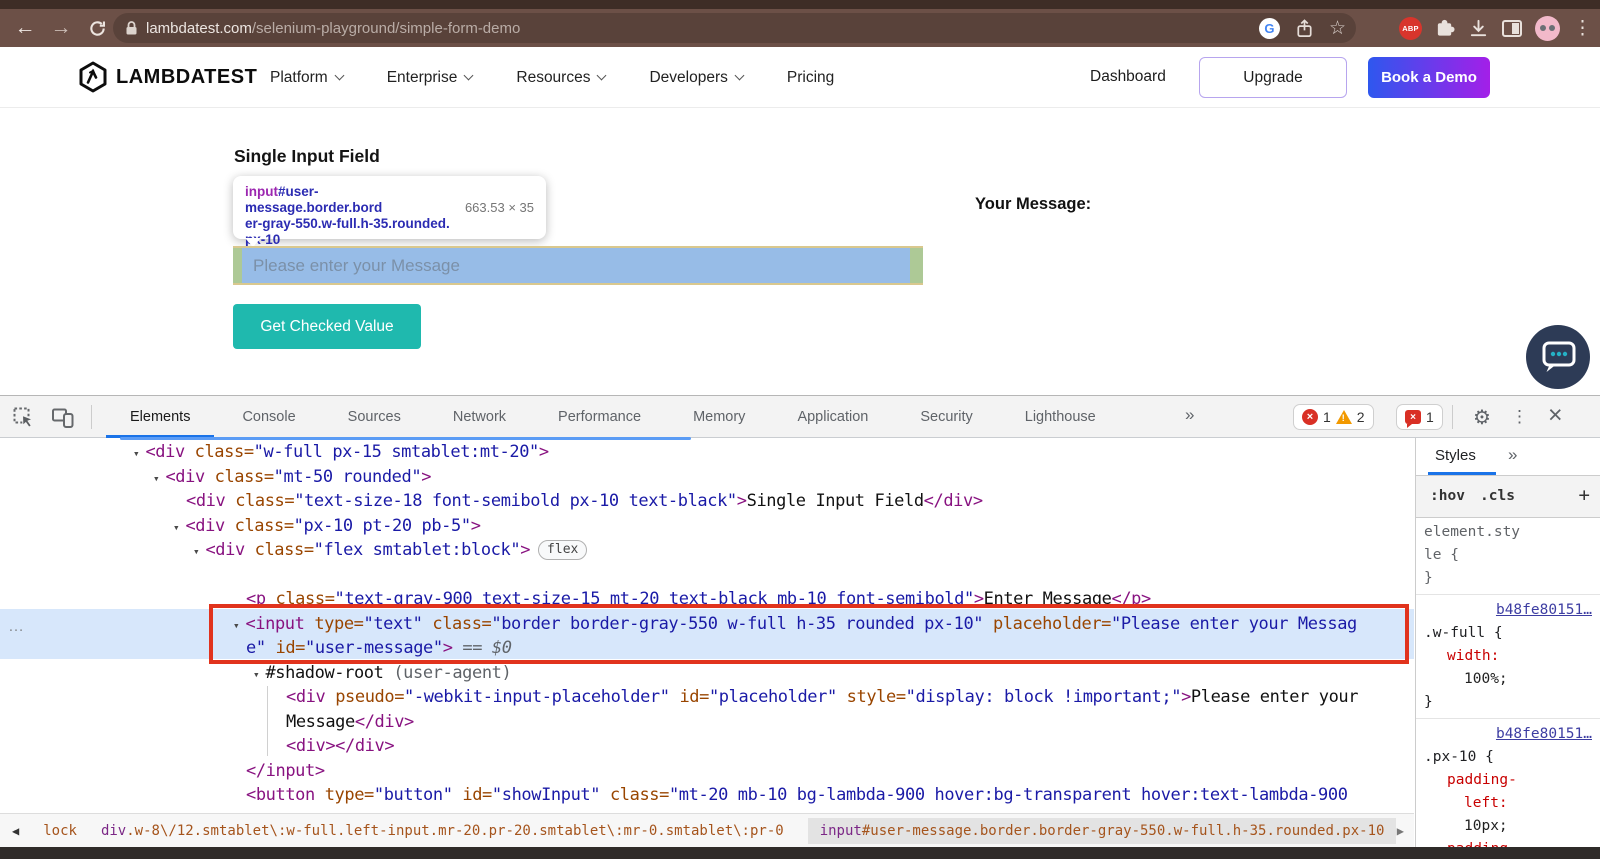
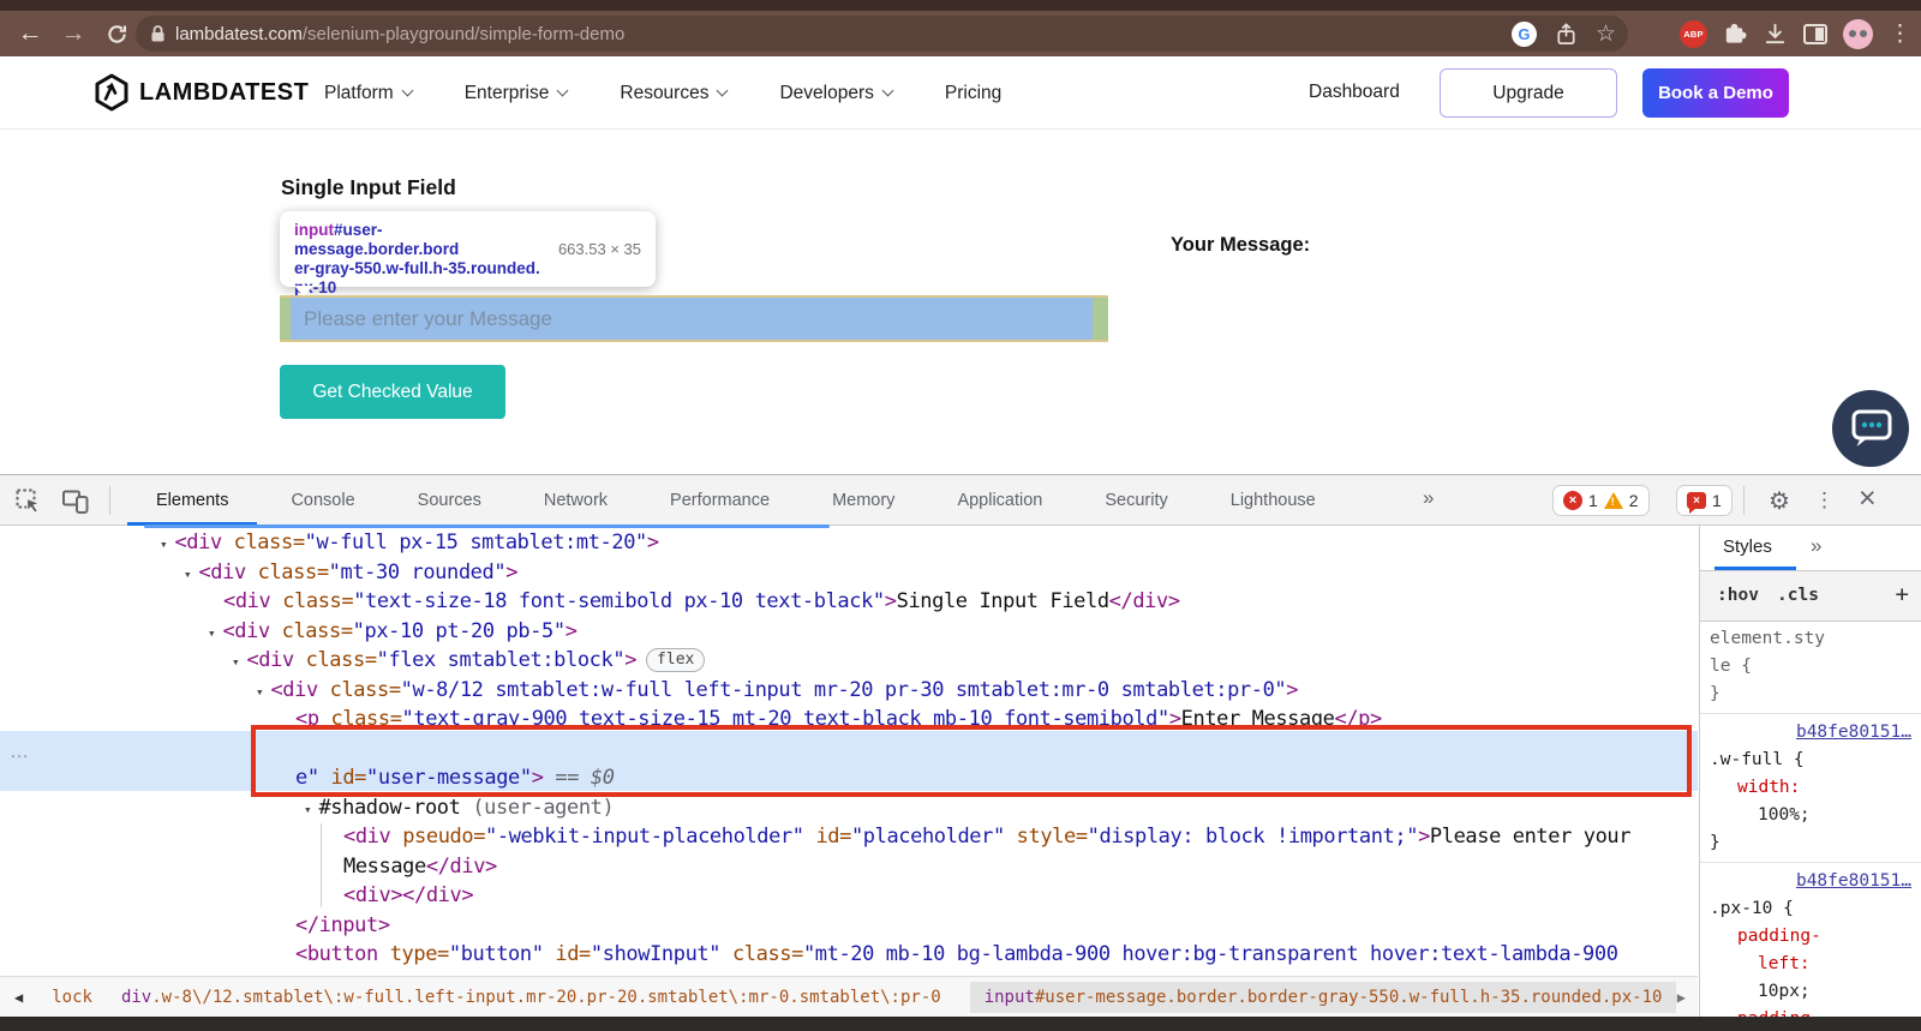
  ←
  →
  lambdatest.com/selenium-playground/simple-form-demo
  G
  ☆
  ABP
  ⋮
  LAMBDATEST
  Platform
  Enterprise
  Resources
  Developers
  Pricing
  Dashboard
  Upgrade
  Book a Demo
  Single Input Field
  input#user-message.border.bord
  er-gray-550.w-full.h-35.rounded.
  px-10
  663.53 × 35
  Please enter your Message
  Get Checked Value
  Your Message:
  Elements
  Console
  Sources
  Network
  Performance
  Memory
  Application
  Security
  Lighthouse
  »
  ×
  1
  !
  2
  ×
  1
  ⚙
  ⋮
  ×
  ▾ <div class="w-full px-15 smtablet:mt-20">
- ▾ <div class="mt-50 rounded">
+ ▾ <div class="mt-30 rounded">
  <div class="text-size-18 font-semibold px-10 text-black">Single Input Field</div>
  ▾ <div class="px-10 pt-20 pb-5">
  ▾ <div class="flex smtablet:block"> flex
+ ▾ <div class="w-8/12 smtablet:w-full left-input mr-20 pr-30 smtablet:mr-0 smtablet:pr-0">
  <p class="text-gray-900 text-size-15 mt-20 text-black mb-10 font-semibold">Enter Message</p>
- ▾ <input type="text" class="border border-gray-550 w-full h-35 rounded px-10" placeholder="Please enter your Messag
  e" id="user-message"> == $0
  ▾ #shadow-root (user-agent)
  <div pseudo="-webkit-input-placeholder" id="placeholder" style="display: block !important;">Please enter your
  Message</div>
  <div></div>
  </input>
  <button type="button" id="showInput" class="mt-20 mb-10 bg-lambda-900 hover:bg-transparent hover:text-lambda-900
  …
  ◀
  lock
  div.w-8\/12.smtablet\:w-full.left-input.mr-20.pr-20.smtablet\:mr-0.smtablet\:pr-0
  input#user-message.border.border-gray-550.w-full.h-35.rounded.px-10
  ▶
  Styles
  »
  :hov
  .cls
  +
  element.sty
  le {
  }
  b48fe80151…
  .w-full {
  width:
  100%;
  }
  b48fe80151…
  .px-10 {
  padding-
  left:
  10px;
